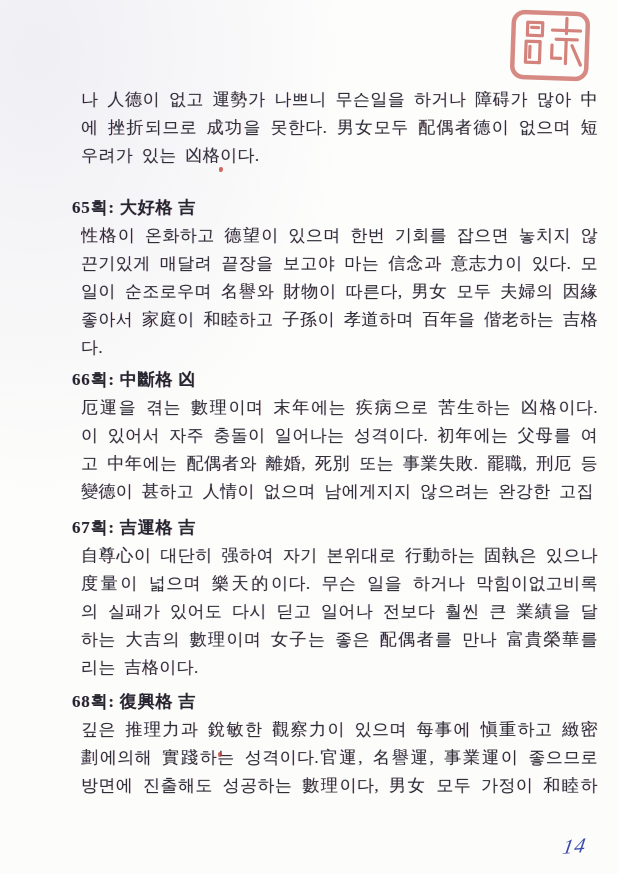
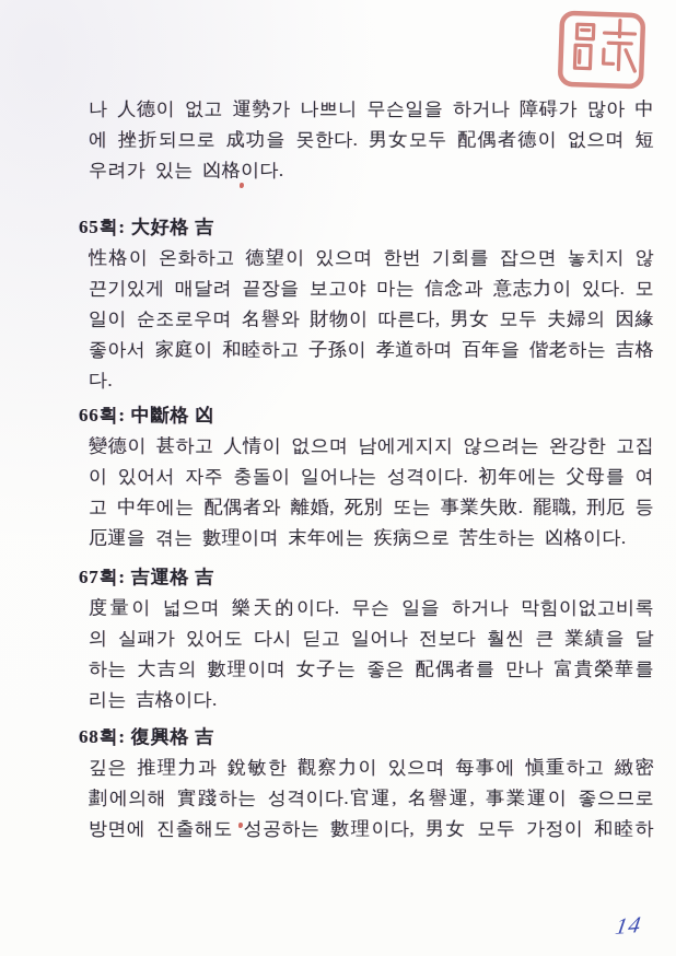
  나 人德이 없고 運勢가 나쁘니 무슨일을 하거나 障碍가 많아 中
  에 挫折되므로 成功을 못한다. 男女모두 配偶者德이 없으며 短
  우려가 있는 凶格이다.
  65획: 大好格 吉
  性格이 온화하고 德望이 있으며 한번 기회를 잡으면 놓치지 않
  끈기있게 매달려 끝장을 보고야 마는 信念과 意志力이 있다. 모
  일이 순조로우며 名譽와 財物이 따른다, 男女 모두 夫婦의 因緣
  좋아서 家庭이 和睦하고 子孫이 孝道하며 百年을 偕老하는 吉格
  다.
  66획: 中斷格 凶
- 厄運을 겪는 數理이며 末年에는 疾病으로 苦生하는 凶格이다.
+ 變德이 甚하고 人情이 없으며 남에게지지 않으려는 완강한 고집
  이 있어서 자주 충돌이 일어나는 성격이다. 初年에는 父母를 여
  고 中年에는 配偶者와 離婚, 死別 또는 事業失敗. 罷職, 刑厄 등
- 變德이 甚하고 人情이 없으며 남에게지지 않으려는 완강한 고집
+ 厄運을 겪는 數理이며 末年에는 疾病으로 苦生하는 凶格이다.
  67획: 吉運格 吉
- 自尊心이 대단히 强하여 자기 본위대로 行動하는 固執은 있으나
  度量이 넓으며 樂天的이다. 무슨 일을 하거나 막힘이없고비록
  의 실패가 있어도 다시 딛고 일어나 전보다 훨씬 큰 業績을 달
  하는 大吉의 數理이며 女子는 좋은 配偶者를 만나 富貴榮華를
  리는 吉格이다.
  68획: 復興格 吉
  깊은 推理力과 銳敏한 觀察力이 있으며 每事에 愼重하고 緻密
  劃에의해 實踐하는 성격이다.官運, 名譽運, 事業運이 좋으므로
  방면에 진출해도 성공하는 數理이다, 男女 모두 가정이 和睦하
